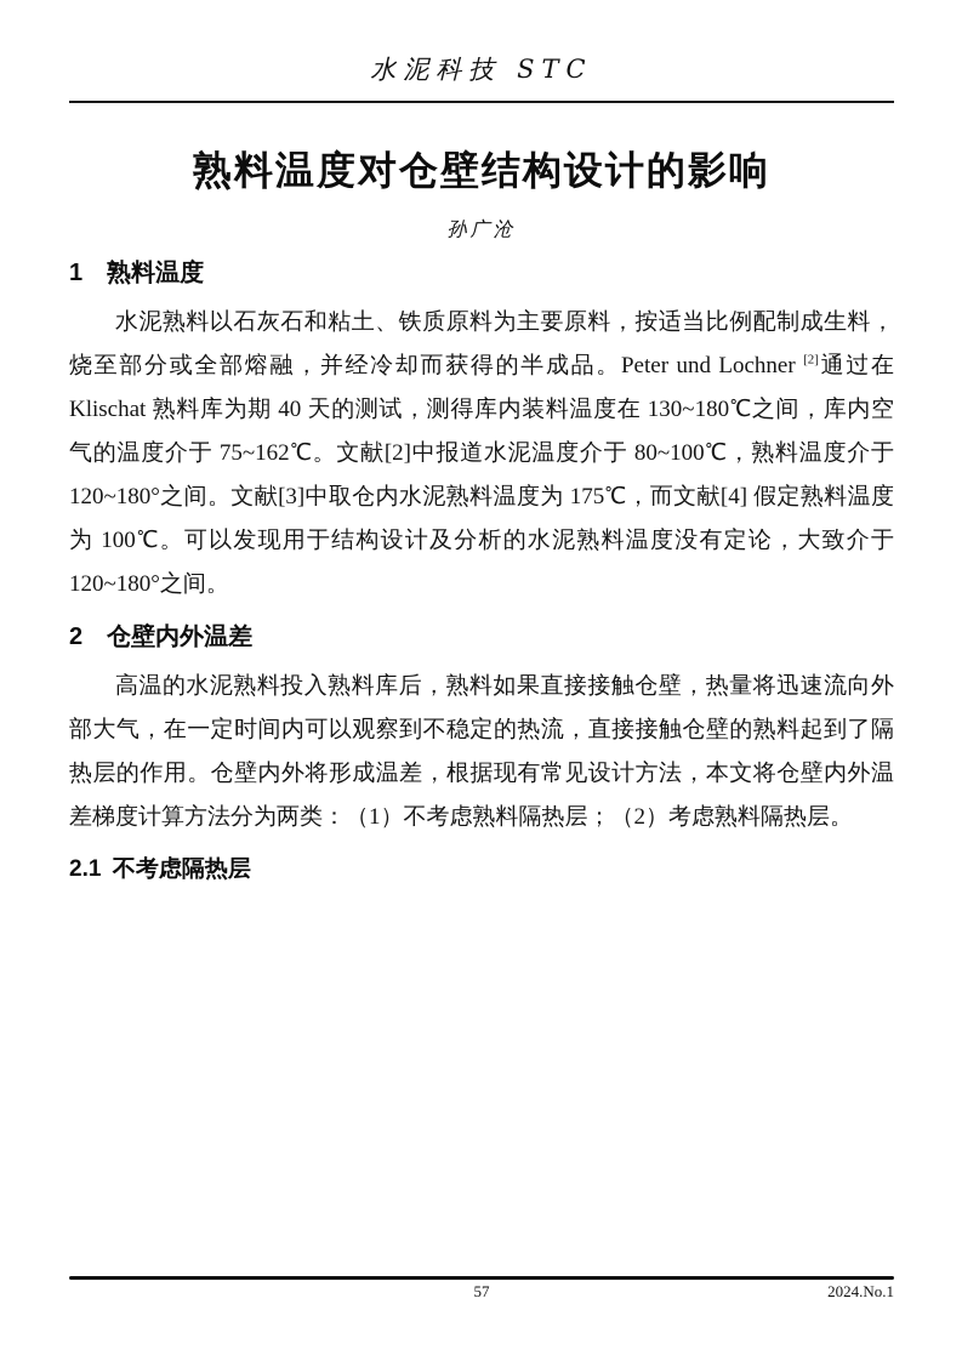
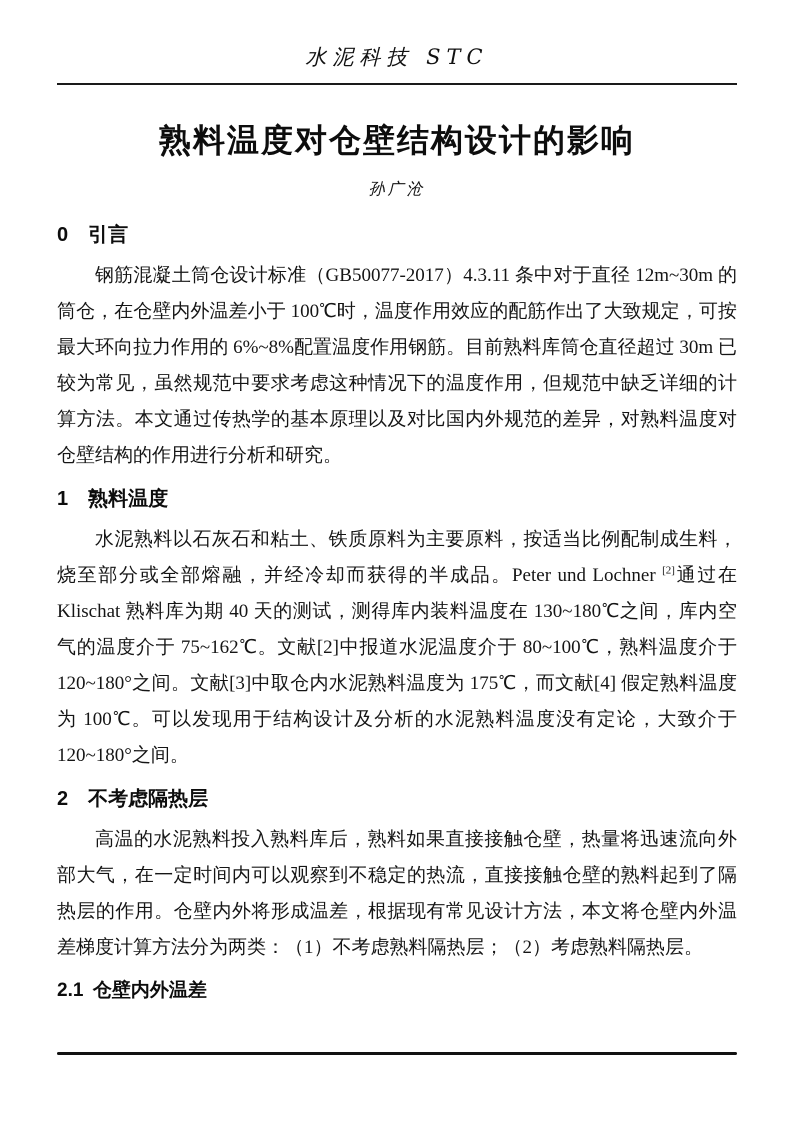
  水泥科技 STC
  熟料温度对仓壁结构设计的影响
  孙广沧
+ 0 引言
+ 钢筋混凝土筒仓设计标准（GB50077-2017）4.3.11 条中对于直径 12m~30m 的筒仓，在仓壁内外温差小于 100℃时，温度作用效应的配筋作出了大致规定，可按最大环向拉力作用的 6%~8%配置温度作用钢筋。目前熟料库筒仓直径超过 30m 已较为常见，虽然规范中要求考虑这种情况下的温度作用，但规范中缺乏详细的计算方法。本文通过传热学的基本原理以及对比国内外规范的差异，对熟料温度对仓壁结构的作用进行分析和研究。
  1 熟料温度
  水泥熟料以石灰石和粘土、铁质原料为主要原料，按适当比例配制成生料，烧至部分或全部熔融，并经冷却而获得的半成品。Peter und Lochner [2]通过在 Klischat 熟料库为期 40 天的测试，测得库内装料温度在 130~180℃之间，库内空气的温度介于 75~162℃。文献[2]中报道水泥温度介于 80~100℃，熟料温度介于 120~180°之间。文献[3]中取仓内水泥熟料温度为 175℃，而文献[4] 假定熟料温度为 100℃。可以发现用于结构设计及分析的水泥熟料温度没有定论，大致介于 120~180°之间。
- 2 仓壁内外温差
+ 2 不考虑隔热层
  高温的水泥熟料投入熟料库后，熟料如果直接接触仓壁，热量将迅速流向外部大气，在一定时间内可以观察到不稳定的热流，直接接触仓壁的熟料起到了隔热层的作用。仓壁内外将形成温差，根据现有常见设计方法，本文将仓壁内外温差梯度计算方法分为两类：（1）不考虑熟料隔热层；（2）考虑熟料隔热层。
- 2.1 不考虑隔热层
+ 2.1 仓壁内外温差
- 57
- 2024.No.1
